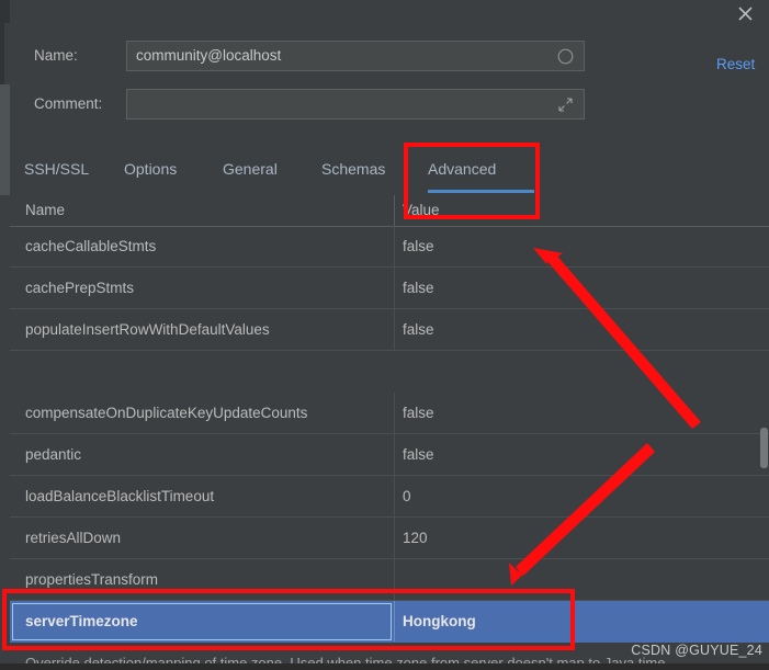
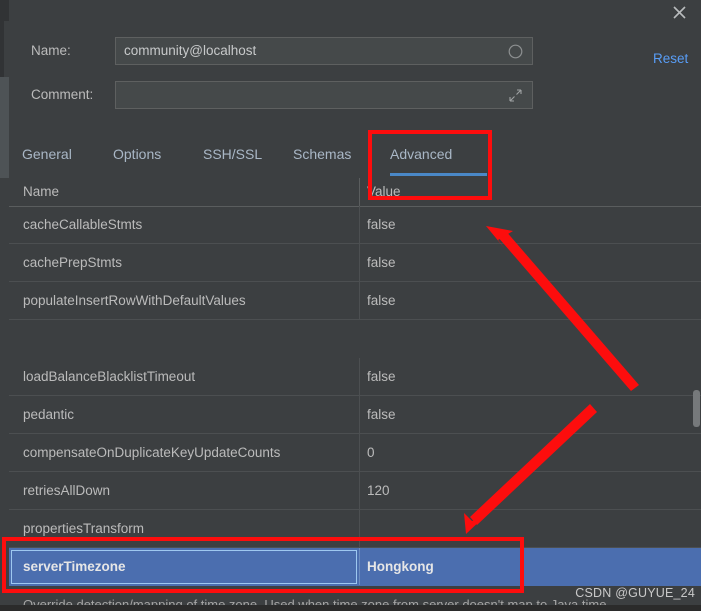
  Name:
  community@localhost
  Comment:
  Reset
- SSH/SSL
+ General
  Options
- General
+ SSH/SSL
  Schemas
  Advanced
  Name
  Value
  cacheCallableStmts
  false
  cachePrepStmts
  false
  populateInsertRowWithDefaultValues
  false
- compensateOnDuplicateKeyUpdateCounts
+ loadBalanceBlacklistTimeout
  false
  pedantic
  false
- loadBalanceBlacklistTimeout
+ compensateOnDuplicateKeyUpdateCounts
  0
  retriesAllDown
  120
  propertiesTransform
  serverTimezone
  Hongkong
  CSDN @GUYUE_24
